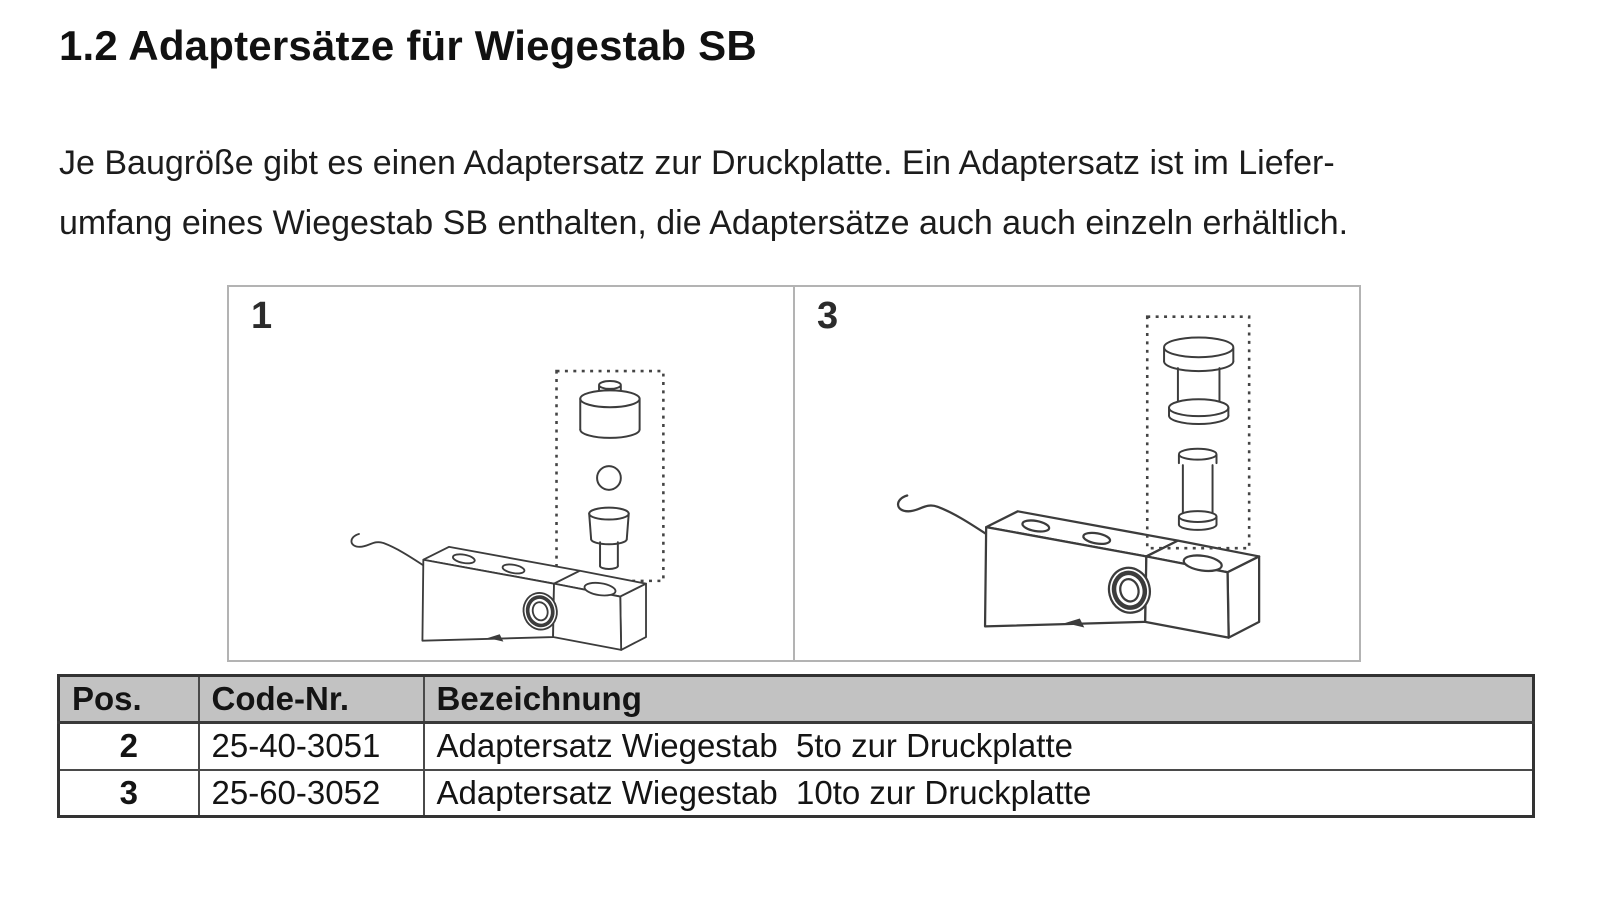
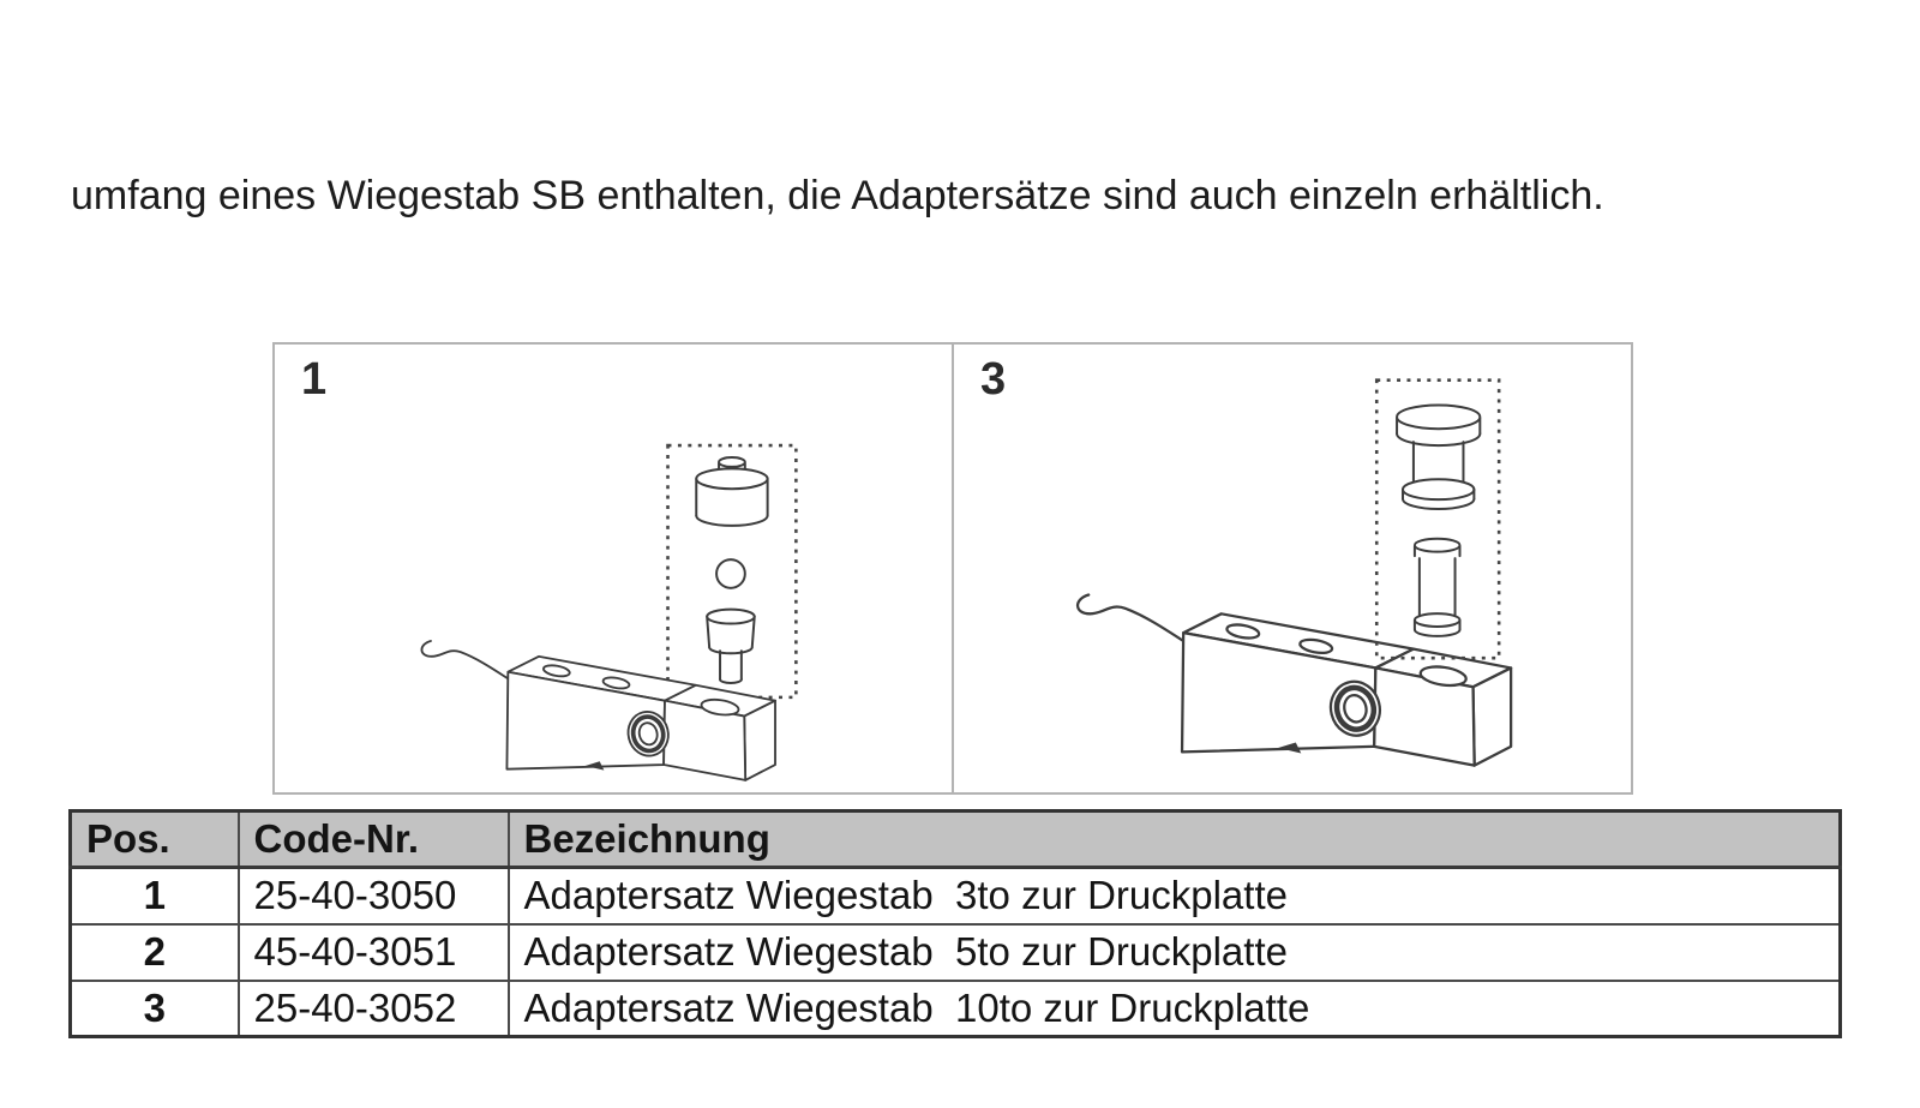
- 1.2 Adaptersätze für Wiegestab SB
- Je Baugröße gibt es einen Adaptersatz zur Druckplatte. Ein Adaptersatz ist im Liefer-
- umfang eines Wiegestab SB enthalten, die Adaptersätze auch auch einzeln erhältlich.
+ umfang eines Wiegestab SB enthalten, die Adaptersätze sind auch einzeln erhältlich.
  1
  3
  Pos.	Code-Nr.	Bezeichnung
+ 1	25-40-3050	Adaptersatz Wiegestab 3to zur Druckplatte
- 2	25-40-3051	Adaptersatz Wiegestab 5to zur Druckplatte
+ 2	45-40-3051	Adaptersatz Wiegestab 5to zur Druckplatte
- 3	25-60-3052	Adaptersatz Wiegestab 10to zur Druckplatte
+ 3	25-40-3052	Adaptersatz Wiegestab 10to zur Druckplatte
